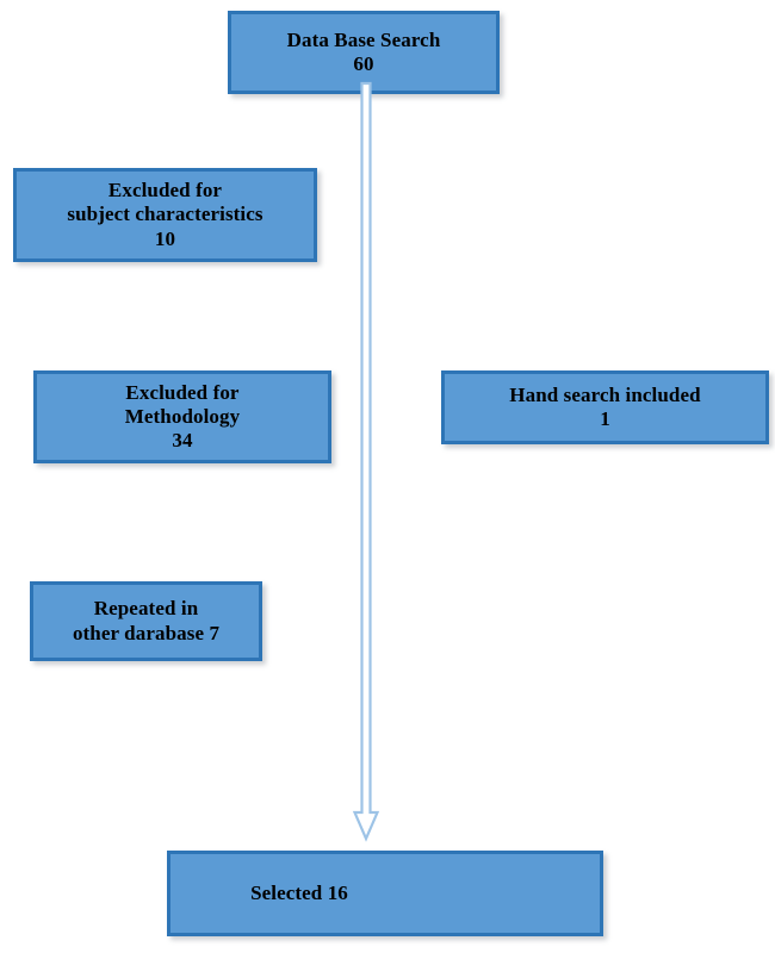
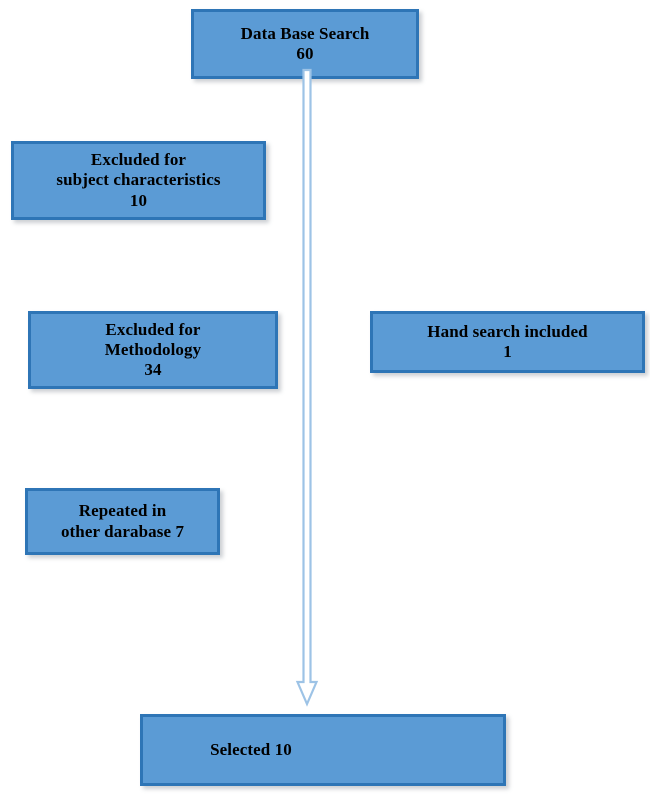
  Data Base Search
  60
  Excluded for
  subject characteristics
  10
  Excluded for
  Methodology
  34
  Hand search included
  1
  Repeated in
  other darabase 7
- Selected 16
+ Selected 10
